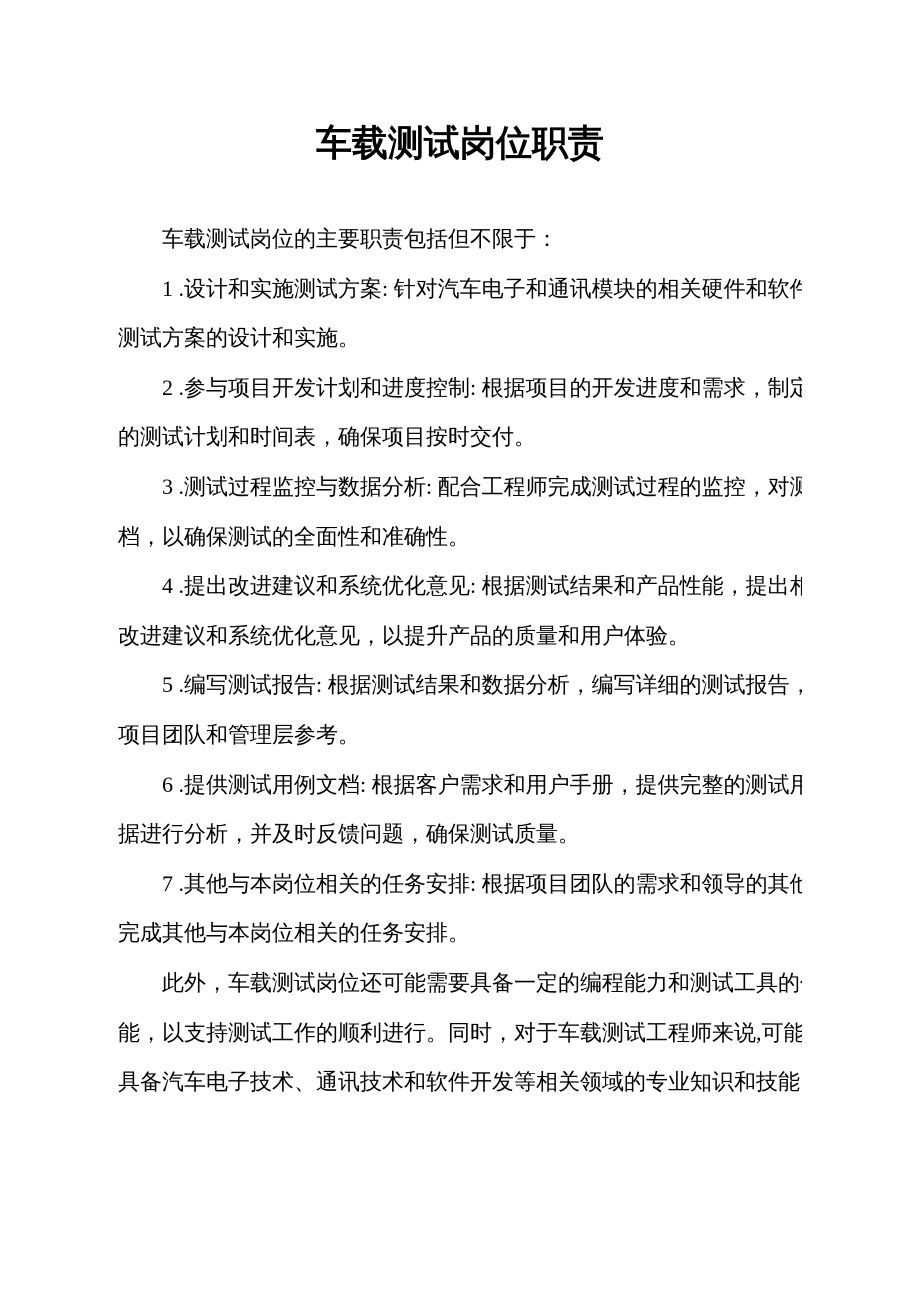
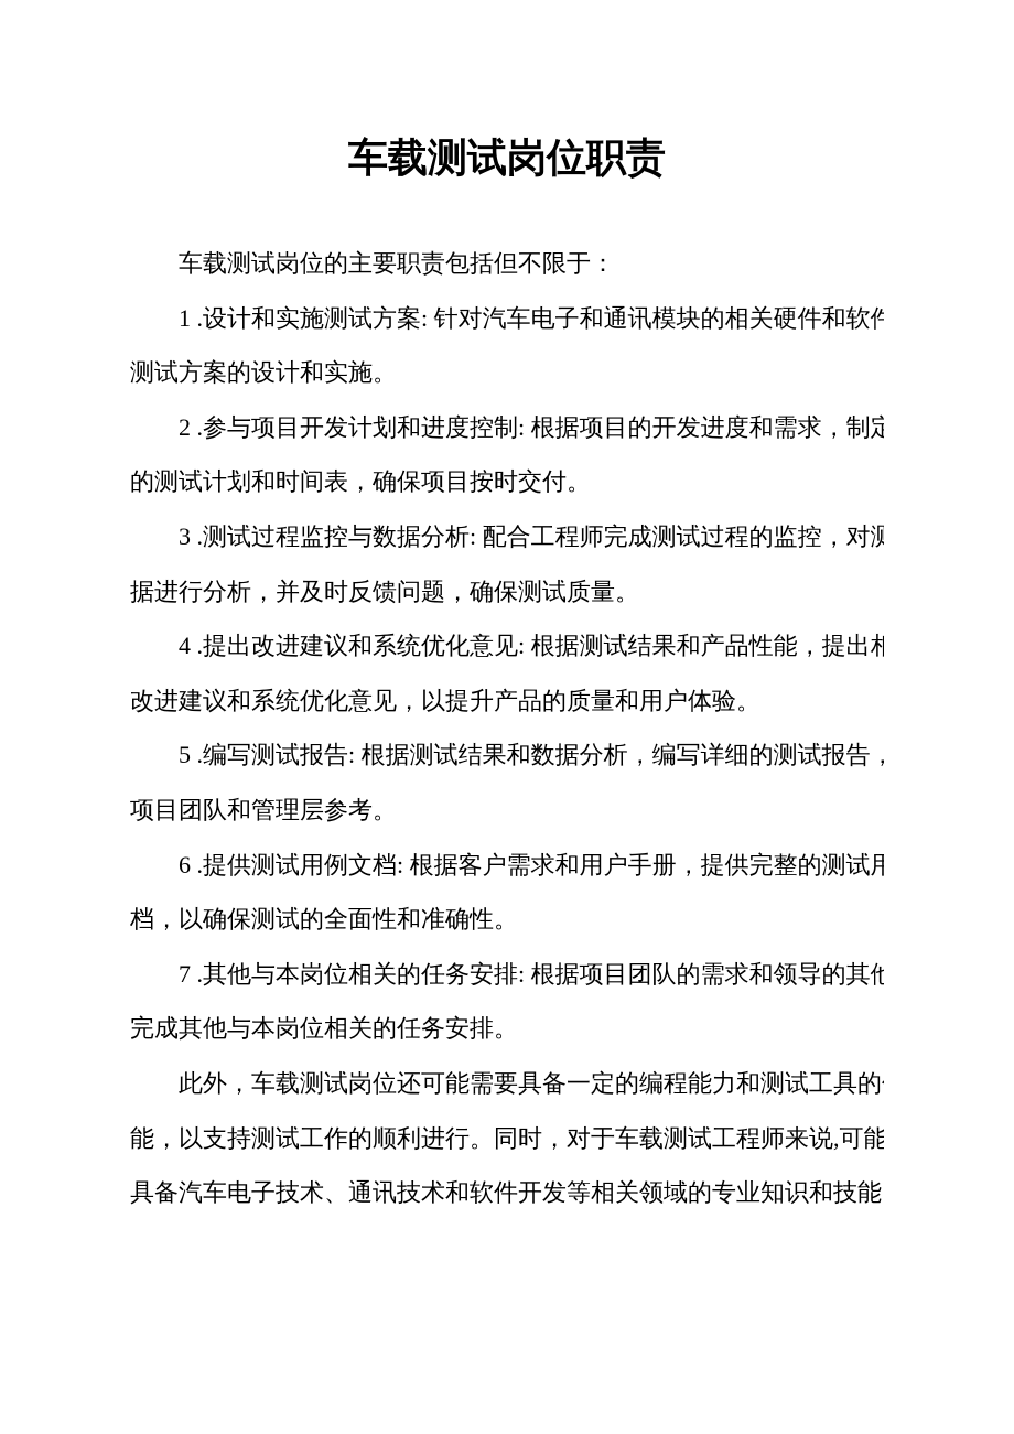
  车载测试岗位职责
  车载测试岗位的主要职责包括但不限于：
  1 .设计和实施测试方案: 针对汽车电子和通讯模块的相关硬件和软件
  测试方案的设计和实施。
  2 .参与项目开发计划和进度控制: 根据项目的开发进度和需求，制定
  的测试计划和时间表，确保项目按时交付。
  3 .测试过程监控与数据分析: 配合工程师完成测试过程的监控，对测
- 档，以确保测试的全面性和准确性。
+ 据进行分析，并及时反馈问题，确保测试质量。
  4 .提出改进建议和系统优化意见: 根据测试结果和产品性能，提出相
  改进建议和系统优化意见，以提升产品的质量和用户体验。
  5 .编写测试报告: 根据测试结果和数据分析，编写详细的测试报告，
  项目团队和管理层参考。
  6 .提供测试用例文档: 根据客户需求和用户手册，提供完整的测试用
- 据进行分析，并及时反馈问题，确保测试质量。
+ 档，以确保测试的全面性和准确性。
  7 .其他与本岗位相关的任务安排: 根据项目团队的需求和领导的其他
  完成其他与本岗位相关的任务安排。
  此外，车载测试岗位还可能需要具备一定的编程能力和测试工具的
  能，以支持测试工作的顺利进行。同时，对于车载测试工程师来说,可能
  具备汽车电子技术、通讯技术和软件开发等相关领域的专业知识和技能
